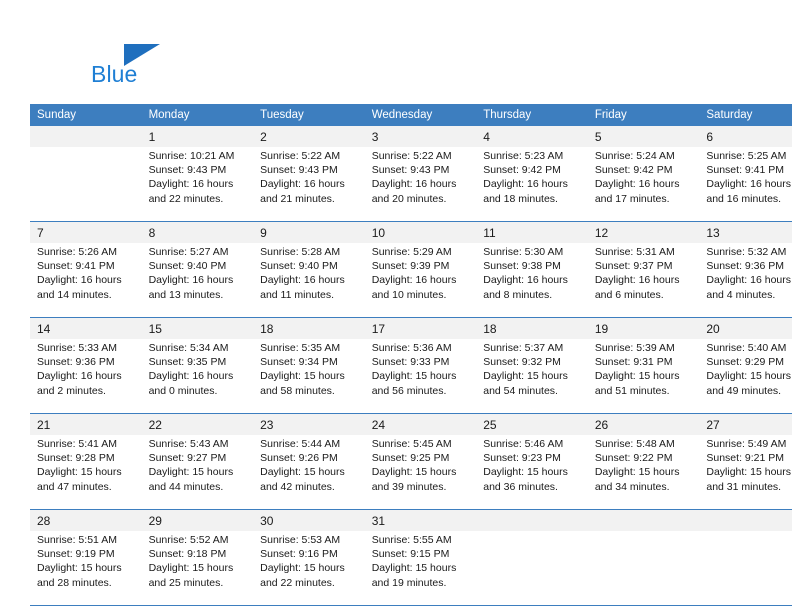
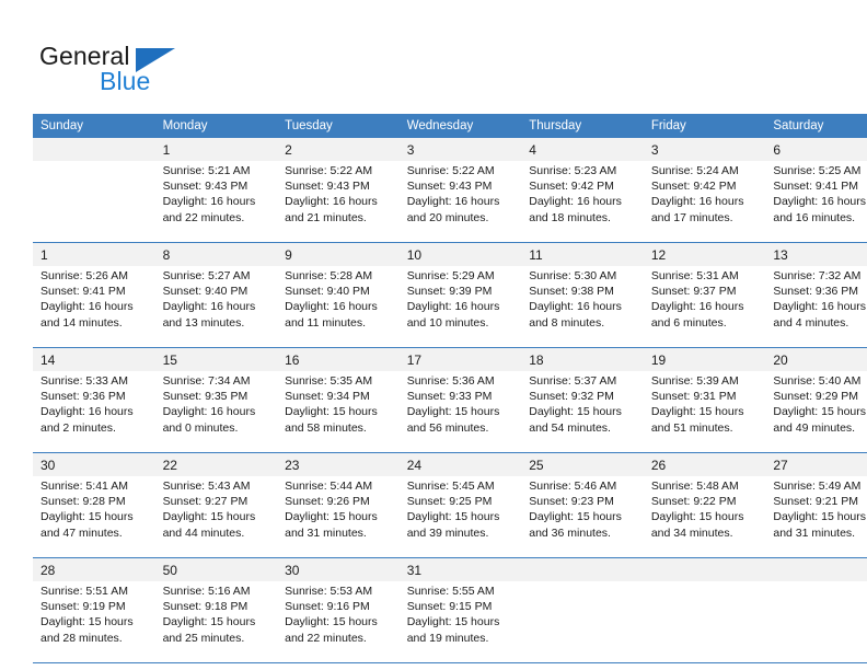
+ General
  Blue
  Sunday	Monday	Tuesday	Wednesday	Thursday	Friday	Saturday
- 	1	2	3	4	5	6
+ 	1	2	3	4	3	6
- 	Sunrise: 10:21 AMSunset: 9:43 PMDaylight: 16 hoursand 22 minutes.	Sunrise: 5:22 AMSunset: 9:43 PMDaylight: 16 hoursand 21 minutes.	Sunrise: 5:22 AMSunset: 9:43 PMDaylight: 16 hoursand 20 minutes.	Sunrise: 5:23 AMSunset: 9:42 PMDaylight: 16 hoursand 18 minutes.	Sunrise: 5:24 AMSunset: 9:42 PMDaylight: 16 hoursand 17 minutes.	Sunrise: 5:25 AMSunset: 9:41 PMDaylight: 16 hoursand 16 minutes.
+ 	Sunrise: 5:21 AMSunset: 9:43 PMDaylight: 16 hoursand 22 minutes.	Sunrise: 5:22 AMSunset: 9:43 PMDaylight: 16 hoursand 21 minutes.	Sunrise: 5:22 AMSunset: 9:43 PMDaylight: 16 hoursand 20 minutes.	Sunrise: 5:23 AMSunset: 9:42 PMDaylight: 16 hoursand 18 minutes.	Sunrise: 5:24 AMSunset: 9:42 PMDaylight: 16 hoursand 17 minutes.	Sunrise: 5:25 AMSunset: 9:41 PMDaylight: 16 hoursand 16 minutes.
- 7	8	9	10	11	12	13
+ 1	8	9	10	11	12	13
- Sunrise: 5:26 AMSunset: 9:41 PMDaylight: 16 hoursand 14 minutes.	Sunrise: 5:27 AMSunset: 9:40 PMDaylight: 16 hoursand 13 minutes.	Sunrise: 5:28 AMSunset: 9:40 PMDaylight: 16 hoursand 11 minutes.	Sunrise: 5:29 AMSunset: 9:39 PMDaylight: 16 hoursand 10 minutes.	Sunrise: 5:30 AMSunset: 9:38 PMDaylight: 16 hoursand 8 minutes.	Sunrise: 5:31 AMSunset: 9:37 PMDaylight: 16 hoursand 6 minutes.	Sunrise: 5:32 AMSunset: 9:36 PMDaylight: 16 hoursand 4 minutes.
+ Sunrise: 5:26 AMSunset: 9:41 PMDaylight: 16 hoursand 14 minutes.	Sunrise: 5:27 AMSunset: 9:40 PMDaylight: 16 hoursand 13 minutes.	Sunrise: 5:28 AMSunset: 9:40 PMDaylight: 16 hoursand 11 minutes.	Sunrise: 5:29 AMSunset: 9:39 PMDaylight: 16 hoursand 10 minutes.	Sunrise: 5:30 AMSunset: 9:38 PMDaylight: 16 hoursand 8 minutes.	Sunrise: 5:31 AMSunset: 9:37 PMDaylight: 16 hoursand 6 minutes.	Sunrise: 7:32 AMSunset: 9:36 PMDaylight: 16 hoursand 4 minutes.
- 14	15	18	17	18	19	20
+ 14	15	16	17	18	19	20
- Sunrise: 5:33 AMSunset: 9:36 PMDaylight: 16 hoursand 2 minutes.	Sunrise: 5:34 AMSunset: 9:35 PMDaylight: 16 hoursand 0 minutes.	Sunrise: 5:35 AMSunset: 9:34 PMDaylight: 15 hoursand 58 minutes.	Sunrise: 5:36 AMSunset: 9:33 PMDaylight: 15 hoursand 56 minutes.	Sunrise: 5:37 AMSunset: 9:32 PMDaylight: 15 hoursand 54 minutes.	Sunrise: 5:39 AMSunset: 9:31 PMDaylight: 15 hoursand 51 minutes.	Sunrise: 5:40 AMSunset: 9:29 PMDaylight: 15 hoursand 49 minutes.
+ Sunrise: 5:33 AMSunset: 9:36 PMDaylight: 16 hoursand 2 minutes.	Sunrise: 7:34 AMSunset: 9:35 PMDaylight: 16 hoursand 0 minutes.	Sunrise: 5:35 AMSunset: 9:34 PMDaylight: 15 hoursand 58 minutes.	Sunrise: 5:36 AMSunset: 9:33 PMDaylight: 15 hoursand 56 minutes.	Sunrise: 5:37 AMSunset: 9:32 PMDaylight: 15 hoursand 54 minutes.	Sunrise: 5:39 AMSunset: 9:31 PMDaylight: 15 hoursand 51 minutes.	Sunrise: 5:40 AMSunset: 9:29 PMDaylight: 15 hoursand 49 minutes.
- 21	22	23	24	25	26	27
+ 30	22	23	24	25	26	27
- Sunrise: 5:41 AMSunset: 9:28 PMDaylight: 15 hoursand 47 minutes.	Sunrise: 5:43 AMSunset: 9:27 PMDaylight: 15 hoursand 44 minutes.	Sunrise: 5:44 AMSunset: 9:26 PMDaylight: 15 hoursand 42 minutes.	Sunrise: 5:45 AMSunset: 9:25 PMDaylight: 15 hoursand 39 minutes.	Sunrise: 5:46 AMSunset: 9:23 PMDaylight: 15 hoursand 36 minutes.	Sunrise: 5:48 AMSunset: 9:22 PMDaylight: 15 hoursand 34 minutes.	Sunrise: 5:49 AMSunset: 9:21 PMDaylight: 15 hoursand 31 minutes.
+ Sunrise: 5:41 AMSunset: 9:28 PMDaylight: 15 hoursand 47 minutes.	Sunrise: 5:43 AMSunset: 9:27 PMDaylight: 15 hoursand 44 minutes.	Sunrise: 5:44 AMSunset: 9:26 PMDaylight: 15 hoursand 31 minutes.	Sunrise: 5:45 AMSunset: 9:25 PMDaylight: 15 hoursand 39 minutes.	Sunrise: 5:46 AMSunset: 9:23 PMDaylight: 15 hoursand 36 minutes.	Sunrise: 5:48 AMSunset: 9:22 PMDaylight: 15 hoursand 34 minutes.	Sunrise: 5:49 AMSunset: 9:21 PMDaylight: 15 hoursand 31 minutes.
- 28	29	30	31
+ 28	50	30	31
- Sunrise: 5:51 AMSunset: 9:19 PMDaylight: 15 hoursand 28 minutes.	Sunrise: 5:52 AMSunset: 9:18 PMDaylight: 15 hoursand 25 minutes.	Sunrise: 5:53 AMSunset: 9:16 PMDaylight: 15 hoursand 22 minutes.	Sunrise: 5:55 AMSunset: 9:15 PMDaylight: 15 hoursand 19 minutes.
+ Sunrise: 5:51 AMSunset: 9:19 PMDaylight: 15 hoursand 28 minutes.	Sunrise: 5:16 AMSunset: 9:18 PMDaylight: 15 hoursand 25 minutes.	Sunrise: 5:53 AMSunset: 9:16 PMDaylight: 15 hoursand 22 minutes.	Sunrise: 5:55 AMSunset: 9:15 PMDaylight: 15 hoursand 19 minutes.
